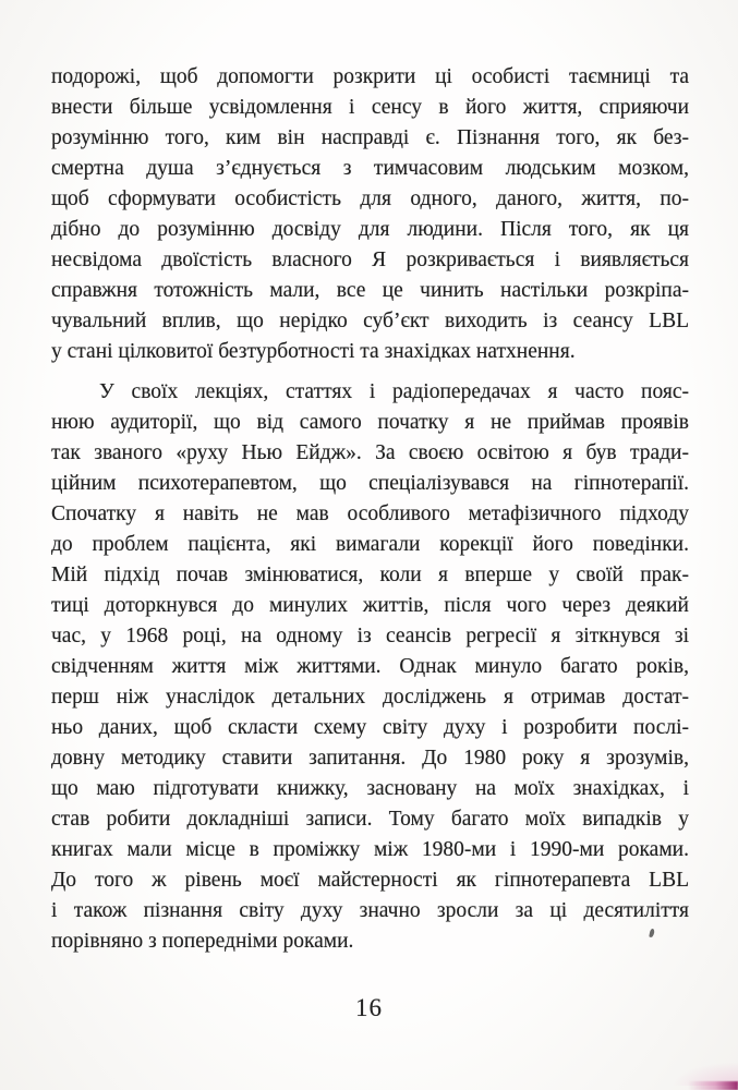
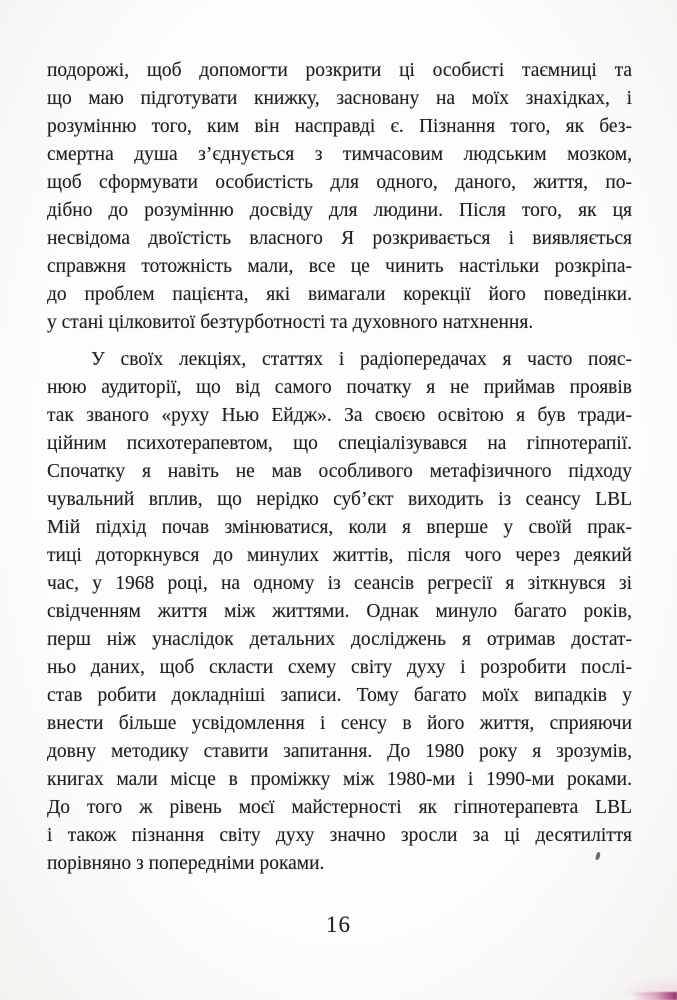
  подорожі, щоб допомогти розкрити ці особисті таємниці та
- внести більше усвідомлення і сенсу в його життя, сприяючи
+ що маю підготувати книжку, засновану на моїх знахідках, і
  розумінню того, ким він насправді є. Пізнання того, як без-
  смертна душа з’єднується з тимчасовим людським мозком,
  щоб сформувати особистість для одного, даного, життя, по-
  дібно до розумінню досвіду для людини. Після того, як ця
  несвідома двоїстість власного Я розкривається і виявляється
  справжня тотожність мали, все це чинить настільки розкріпа-
- чувальний вплив, що нерідко суб’єкт виходить із сеансу LBL
+ до проблем пацієнта, які вимагали корекції його поведінки.
- у стані цілковитої безтурботності та знахідках натхнення.
+ у стані цілковитої безтурботності та духовного натхнення.
  У своїх лекціях, статтях і радіопередачах я часто пояс-
  нюю аудиторії, що від самого початку я не приймав проявів
  так званого «руху Нью Ейдж». За своєю освітою я був тради-
  ційним психотерапевтом, що спеціалізувався на гіпнотерапії.
  Спочатку я навіть не мав особливого метафізичного підходу
- до проблем пацієнта, які вимагали корекції його поведінки.
+ чувальний вплив, що нерідко суб’єкт виходить із сеансу LBL
  Мій підхід почав змінюватися, коли я вперше у своїй прак-
  тиці доторкнувся до минулих життів, після чого через деякий
  час, у 1968 році, на одному із сеансів регресії я зіткнувся зі
  свідченням життя між життями. Однак минуло багато років,
  перш ніж унаслідок детальних досліджень я отримав достат-
  ньо даних, щоб скласти схему світу духу і розробити послі-
- довну методику ставити запитання. До 1980 року я зрозумів,
+ став робити докладніші записи. Тому багато моїх випадків у
- що маю підготувати книжку, засновану на моїх знахідках, і
+ внести більше усвідомлення і сенсу в його життя, сприяючи
- став робити докладніші записи. Тому багато моїх випадків у
+ довну методику ставити запитання. До 1980 року я зрозумів,
  книгах мали місце в проміжку між 1980-ми і 1990-ми роками.
  До того ж рівень моєї майстерності як гіпнотерапевта LBL
  і також пізнання світу духу значно зросли за ці десятиліття
  порівняно з попередніми роками.
  16
